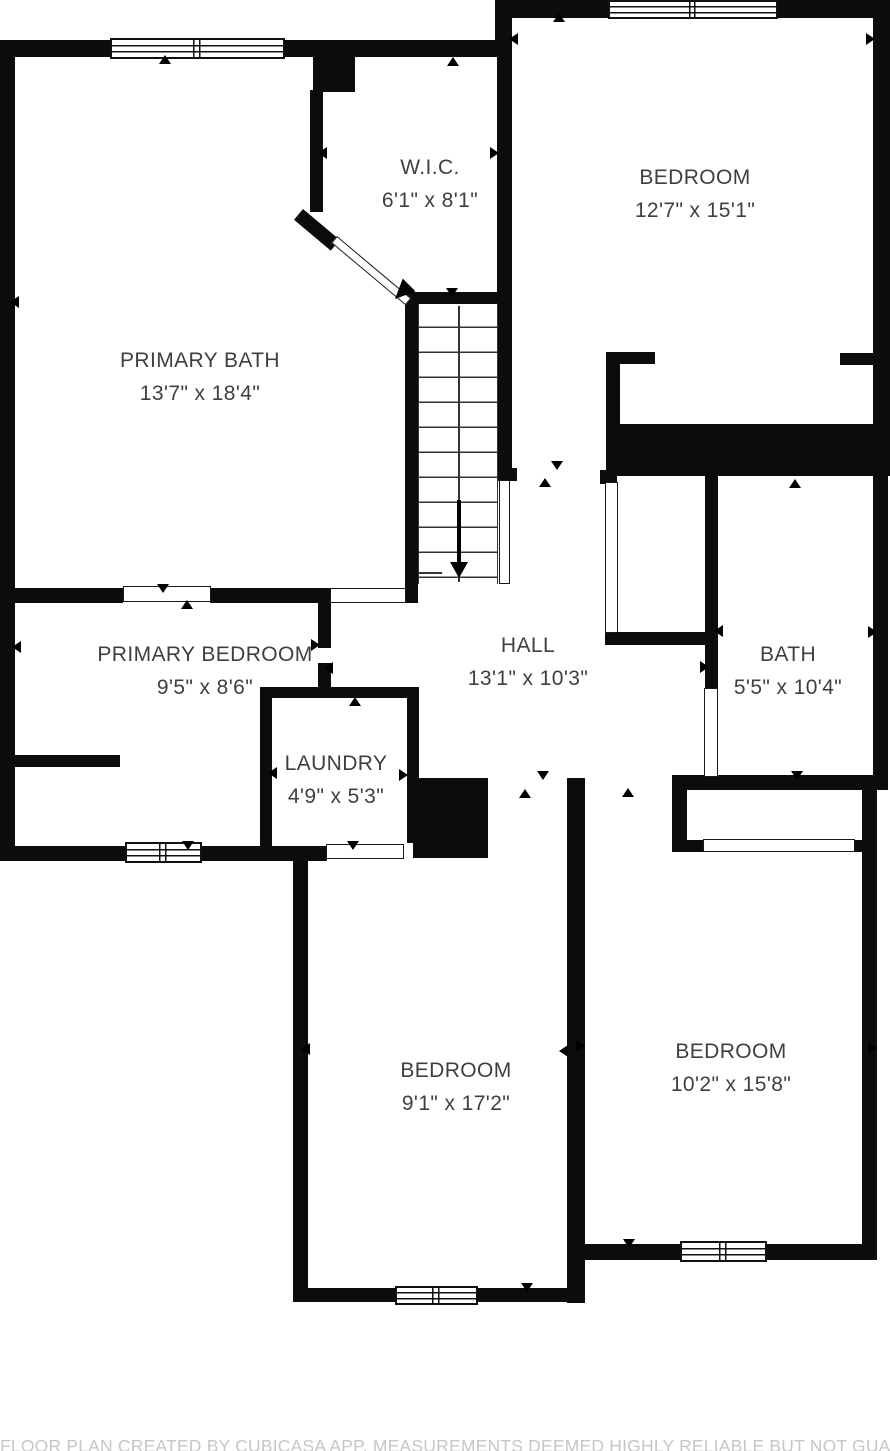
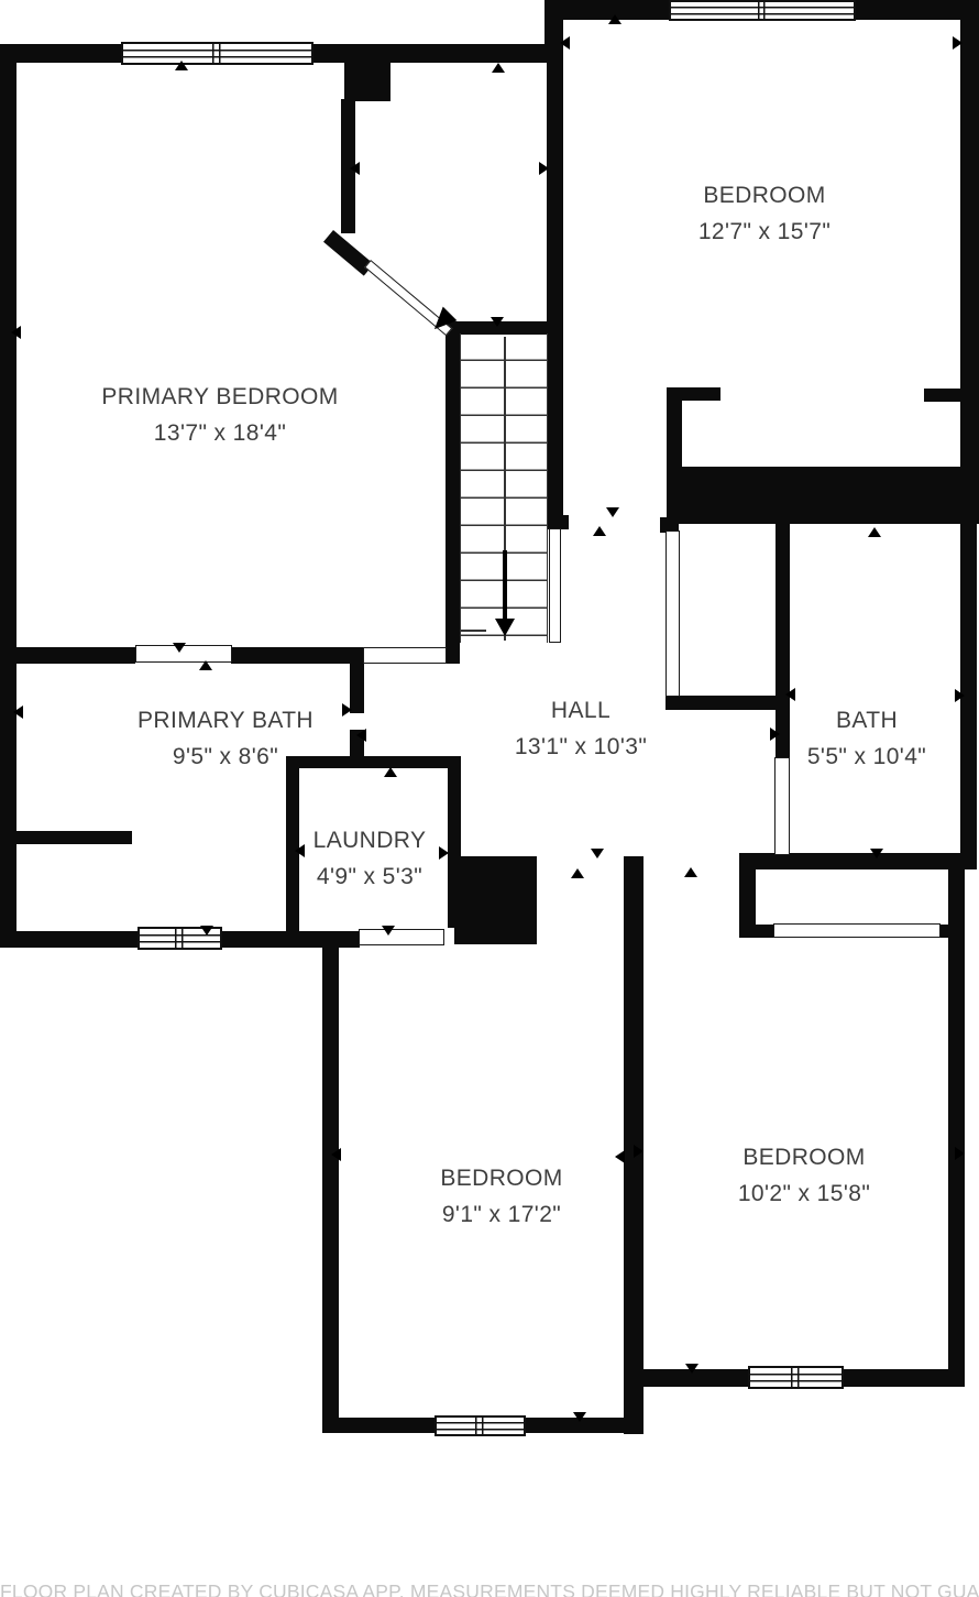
- PRIMARY BATH
+ PRIMARY BEDROOM
  13'7" x 18'4"
- W.I.C.
- 6'1" x 8'1"
  BEDROOM
- 12'7" x 15'1"
+ 12'7" x 15'7"
- PRIMARY BEDROOM
+ PRIMARY BATH
  9'5" x 8'6"
  HALL
  13'1" x 10'3"
  BATH
  5'5" x 10'4"
  LAUNDRY
  4'9" x 5'3"
  BEDROOM
  9'1" x 17'2"
  BEDROOM
  10'2" x 15'8"
  FLOOR PLAN CREATED BY CUBICASA APP. MEASUREMENTS DEEMED HIGHLY RELIABLE BUT NOT GUA
